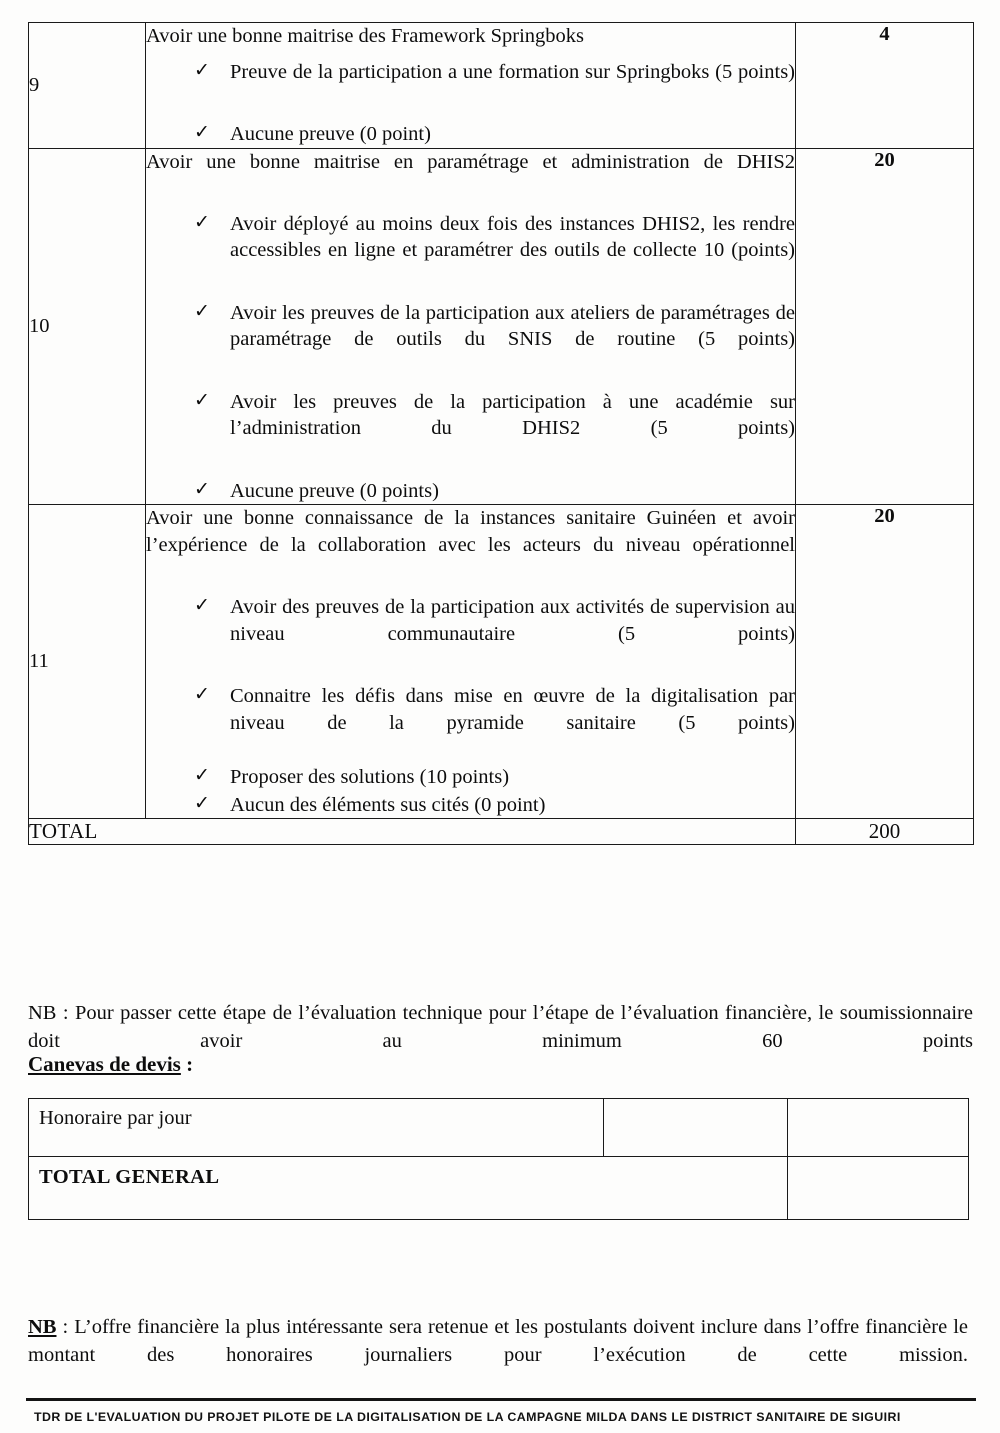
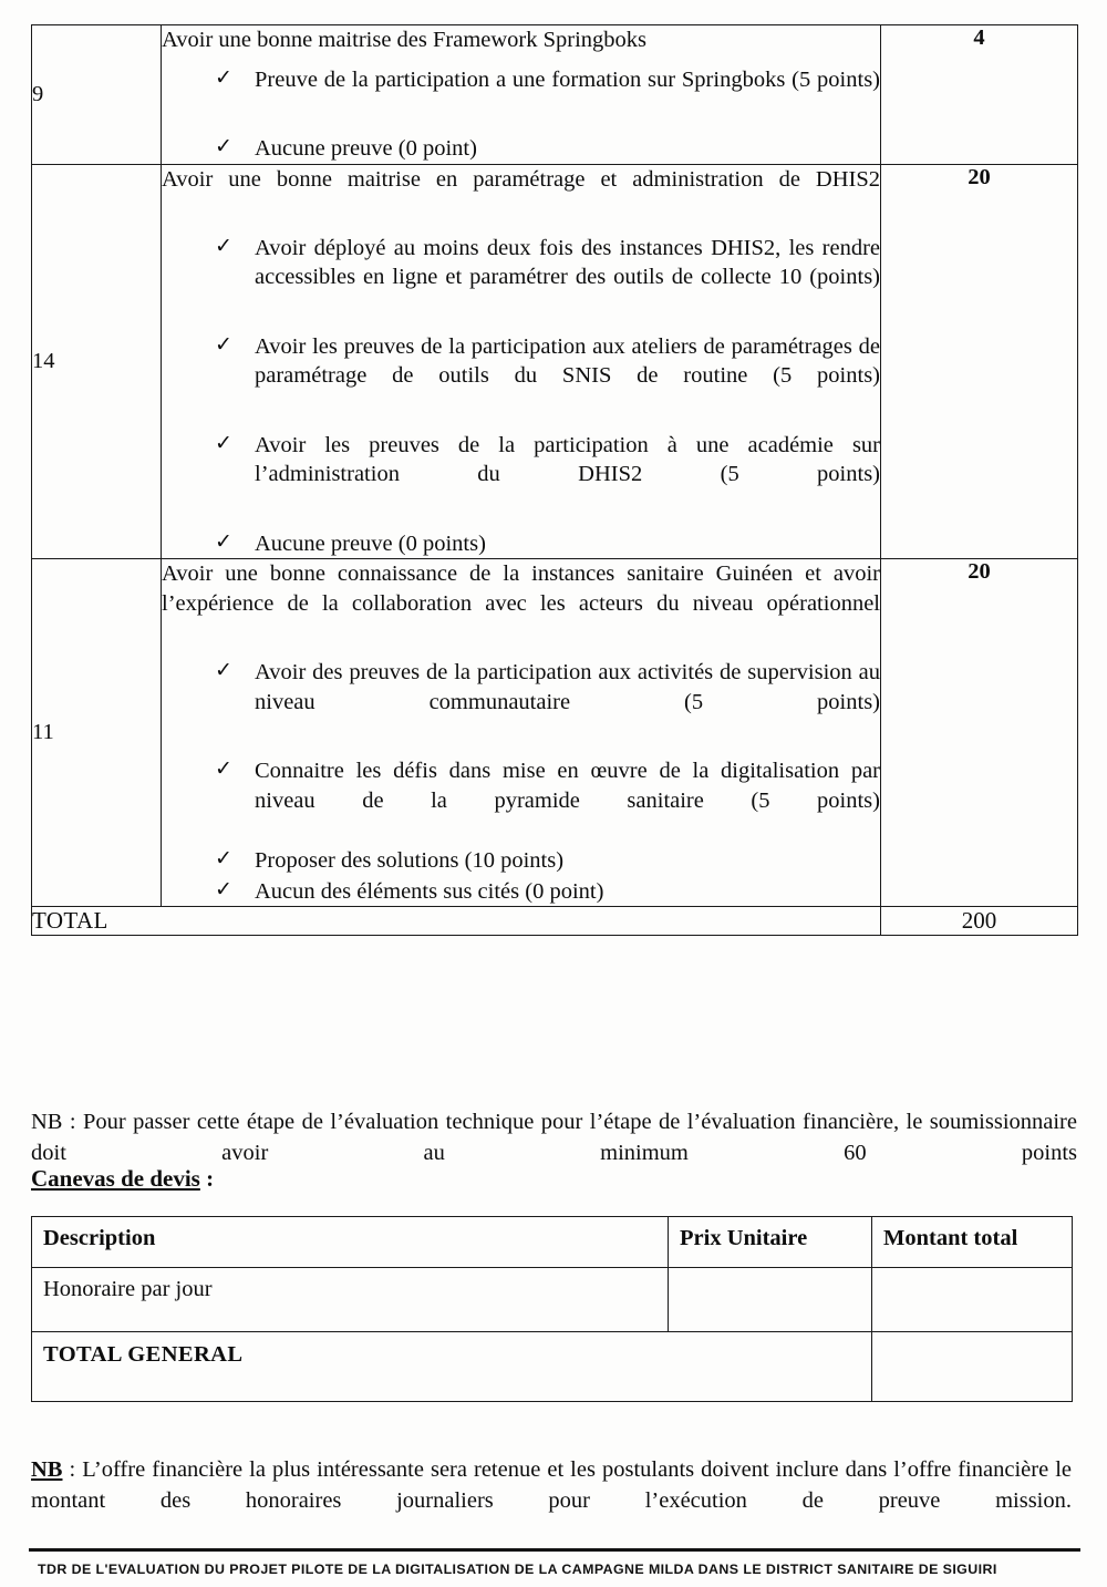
  9	Avoir une bonne maitrise des Framework Springboks ✓ Preuve de la participation a une formation sur Springboks (5 points) ✓ Aucune preuve (0 point)	4
- 10	Avoir une bonne maitrise en paramétrage et administration de DHIS2 ✓ Avoir déployé au moins deux fois des instances DHIS2, les rendre accessibles en ligne et paramétrer des outils de collecte 10 (points) ✓ Avoir les preuves de la participation aux ateliers de paramétrages de paramétrage de outils du SNIS de routine (5 points) ✓ Avoir les preuves de la participation à une académie sur l’administration du DHIS2 (5 points) ✓ Aucune preuve (0 points)	20
+ 14	Avoir une bonne maitrise en paramétrage et administration de DHIS2 ✓ Avoir déployé au moins deux fois des instances DHIS2, les rendre accessibles en ligne et paramétrer des outils de collecte 10 (points) ✓ Avoir les preuves de la participation aux ateliers de paramétrages de paramétrage de outils du SNIS de routine (5 points) ✓ Avoir les preuves de la participation à une académie sur l’administration du DHIS2 (5 points) ✓ Aucune preuve (0 points)	20
  11	Avoir une bonne connaissance de la instances sanitaire Guinéen et avoir l’expérience de la collaboration avec les acteurs du niveau opérationnel ✓ Avoir des preuves de la participation aux activités de supervision au niveau communautaire (5 points) ✓ Connaitre les défis dans mise en œuvre de la digitalisation par niveau de la pyramide sanitaire (5 points) ✓ Proposer des solutions (10 points) ✓ Aucun des éléments sus cités (0 point)	20
  TOTAL	200
  NB : Pour passer cette étape de l’évaluation technique pour l’étape de l’évaluation financière, le soumissionnaire doit avoir au minimum 60 points
  Canevas de devis :
+ Description	Prix Unitaire	Montant total
  Honoraire par jour
  TOTAL GENERAL
- NB : L’offre financière la plus intéressante sera retenue et les postulants doivent inclure dans l’offre financière le montant des honoraires journaliers pour l’exécution de cette mission.
+ NB : L’offre financière la plus intéressante sera retenue et les postulants doivent inclure dans l’offre financière le montant des honoraires journaliers pour l’exécution de preuve mission.
  TDR DE L'EVALUATION DU PROJET PILOTE DE LA DIGITALISATION DE LA CAMPAGNE MILDA DANS LE DISTRICT SANITAIRE DE SIGUIRI
